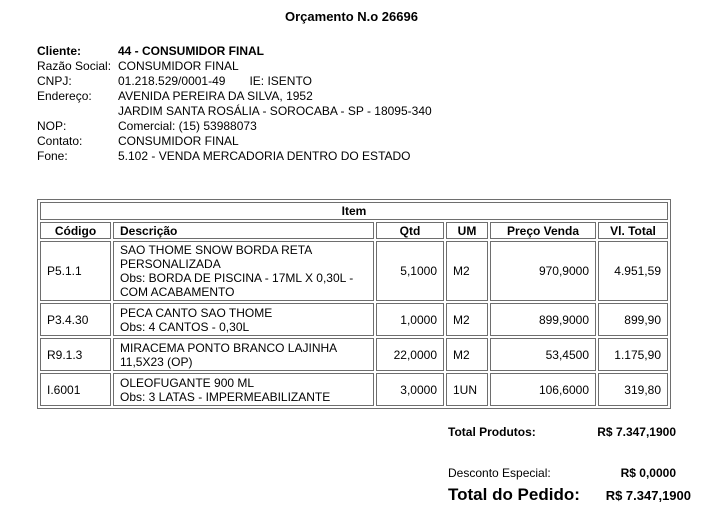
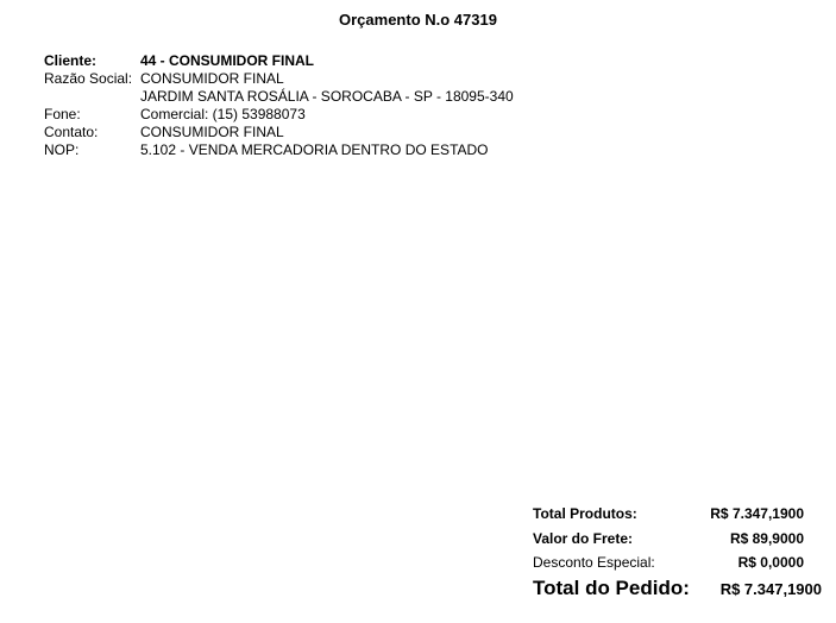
- Orçamento N.o 26696
+ Orçamento N.o 47319
  Cliente:
  44 - CONSUMIDOR FINAL
  Razão Social:
  CONSUMIDOR FINAL
- CNPJ:
- 01.218.529/0001-49
- IE: ISENTO
- Endereço:
- AVENIDA PEREIRA DA SILVA, 1952
  JARDIM SANTA ROSÁLIA - SOROCABA - SP - 18095-340
- NOP:
+ Fone:
  Comercial: (15) 53988073
  Contato:
  CONSUMIDOR FINAL
- Fone:
+ NOP:
  5.102 - VENDA MERCADORIA DENTRO DO ESTADO
- Item
- Código	Descrição	Qtd	UM	Preço Venda	Vl. Total
- P5.1.1	SAO THOME SNOW BORDA RETA PERSONALIZADA Obs: BORDA DE PISCINA - 17ML X 0,30L - COM ACABAMENTO	5,1000	M2	970,9000	4.951,59
- P3.4.30	PECA CANTO SAO THOME Obs: 4 CANTOS - 0,30L	1,0000	M2	899,9000	899,90
- R9.1.3	MIRACEMA PONTO BRANCO LAJINHA 11,5X23 (OP)	22,0000	M2	53,4500	1.175,90
- I.6001	OLEOFUGANTE 900 ML Obs: 3 LATAS - IMPERMEABILIZANTE	3,0000	1UN	106,6000	319,80
  Total Produtos:
  R$ 7.347,1900
+ Valor do Frete:
+ R$ 89,9000
  Desconto Especial:
  R$ 0,0000
  Total do Pedido:
  R$ 7.347,1900
